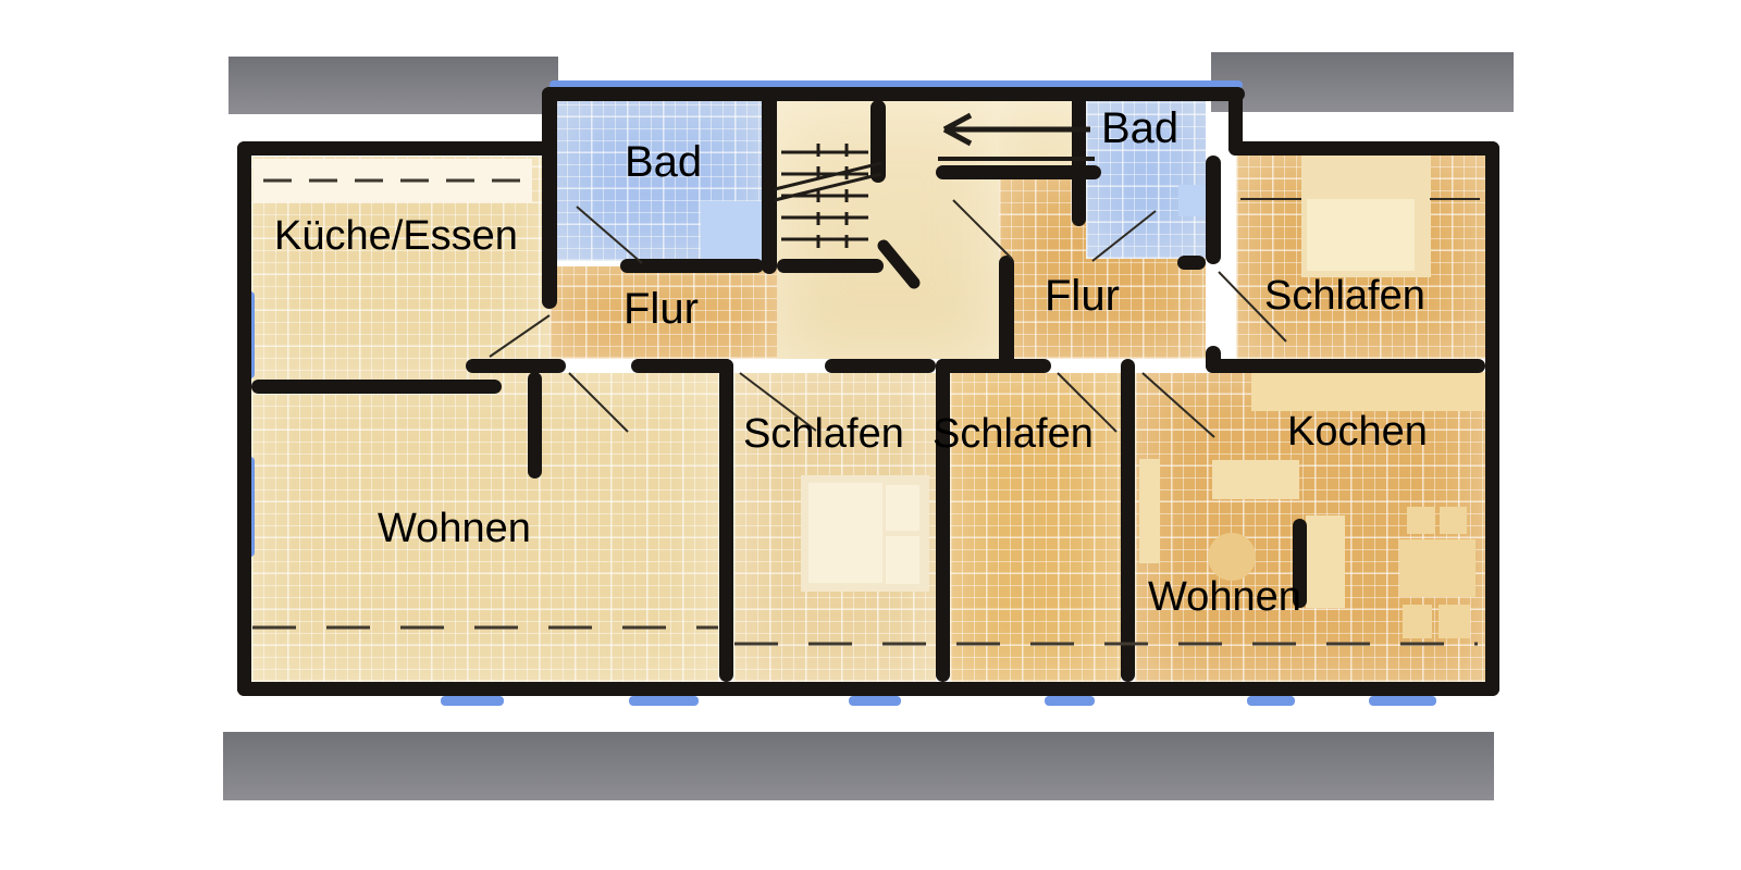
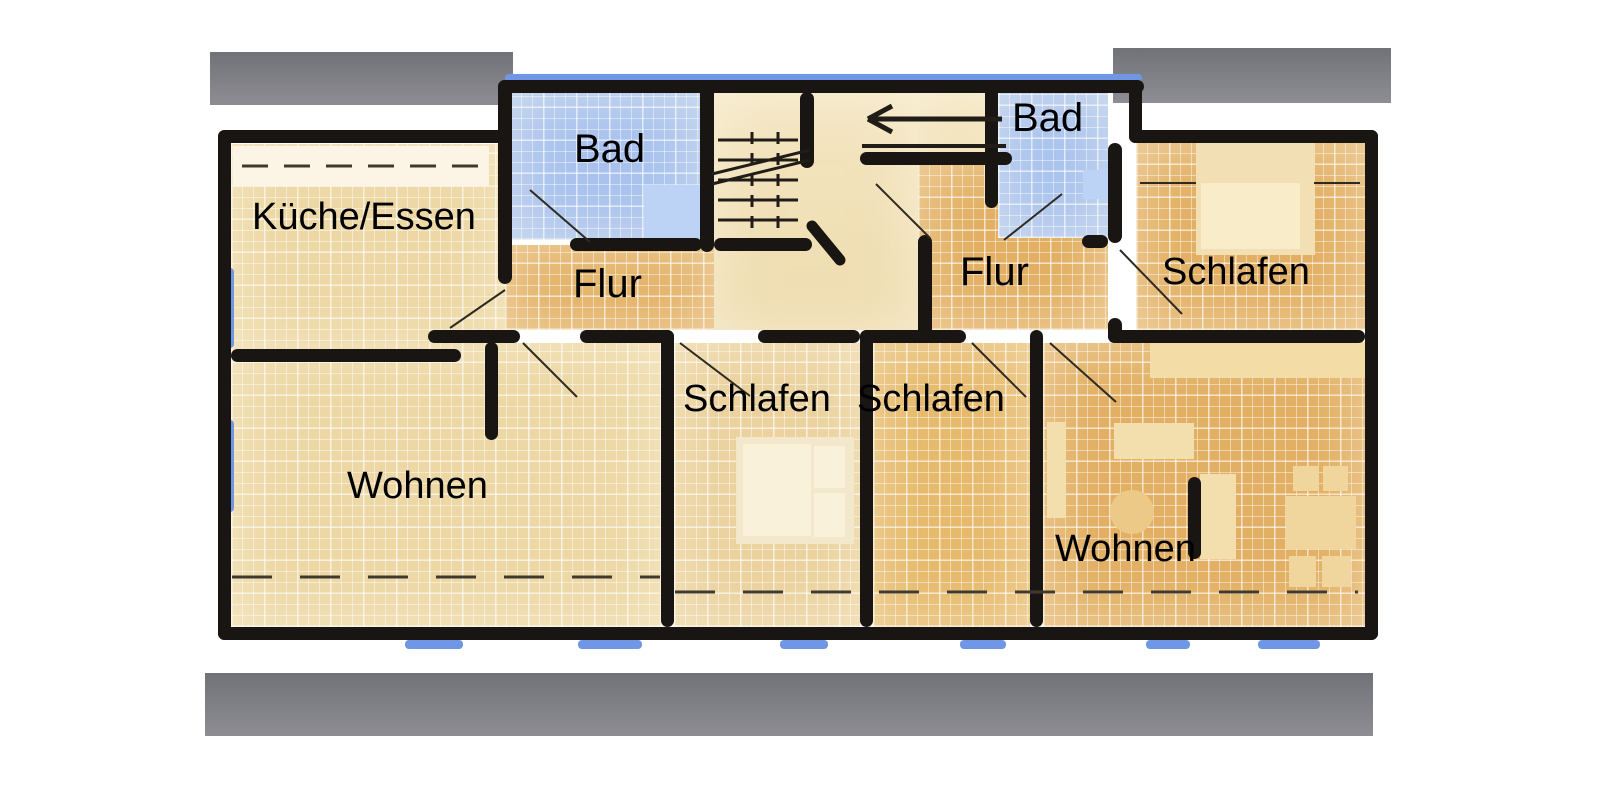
  Küche/Essen
  Bad
  Flur
  Bad
  Flur
  Schlafen
  Schlafen
  Schlafen
  Wohnen
  Wohnen
- Kochen
